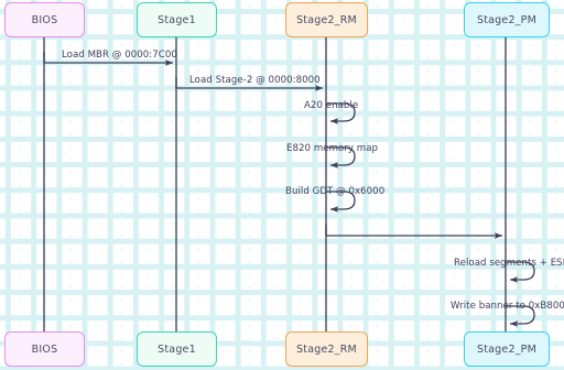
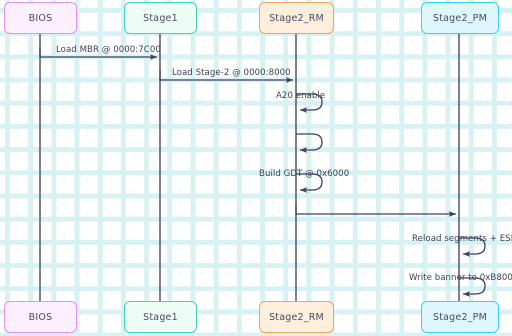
  BIOS
  Stage1
  Stage2_RM
  Stage2_PM
  BIOS
  Stage1
  Stage2_RM
  Stage2_PM
  Load MBR @ 0000:7C00
  Load Stage-2 @ 0000:8000
  A20 enable
- E820 memory map
  Build GDT @ 0x6000
  Reload segments + ES
  Write banner to 0xB800
